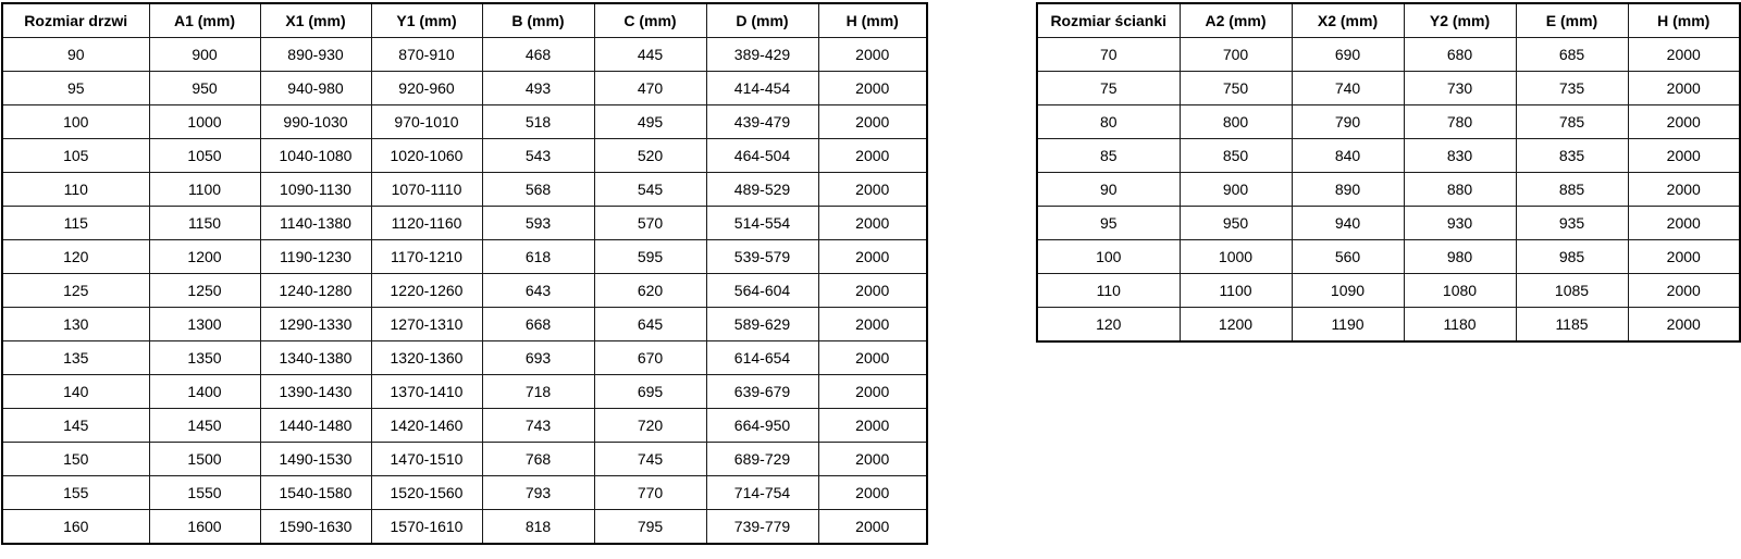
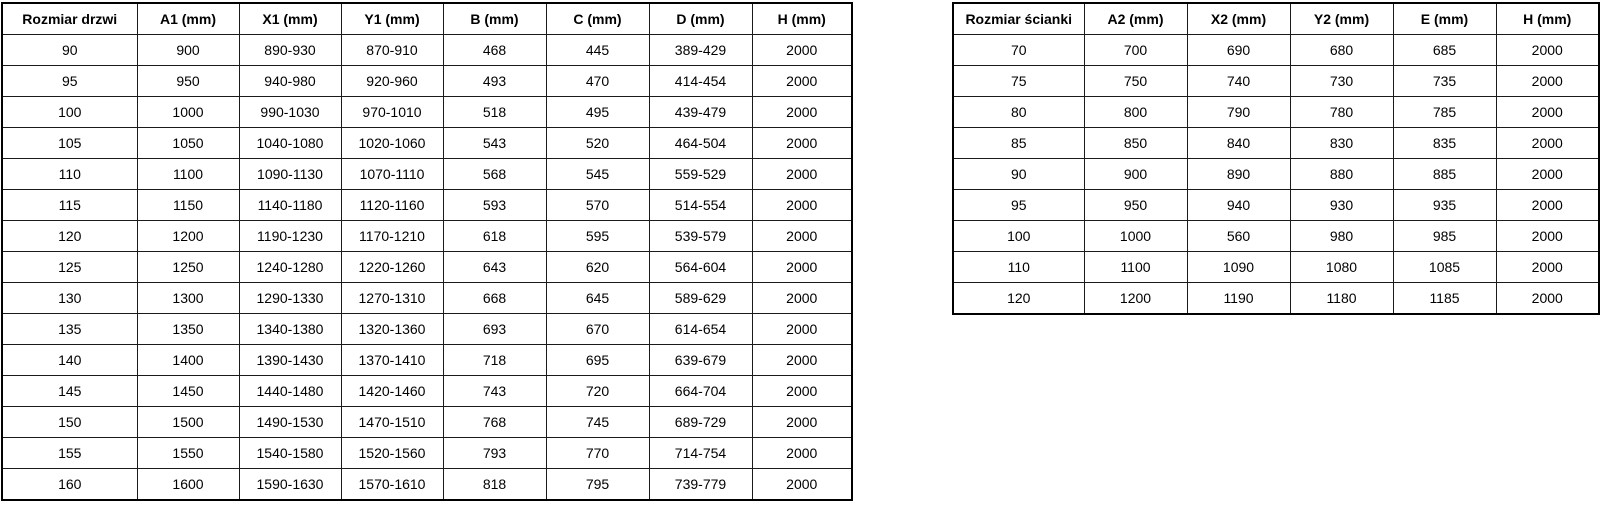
  Rozmiar drzwi	A1 (mm)	X1 (mm)	Y1 (mm)	B (mm)	C (mm)	D (mm)	H (mm)
  90	900	890-930	870-910	468	445	389-429	2000
  95	950	940-980	920-960	493	470	414-454	2000
  100	1000	990-1030	970-1010	518	495	439-479	2000
  105	1050	1040-1080	1020-1060	543	520	464-504	2000
- 110	1100	1090-1130	1070-1110	568	545	489-529	2000
+ 110	1100	1090-1130	1070-1110	568	545	559-529	2000
- 115	1150	1140-1380	1120-1160	593	570	514-554	2000
+ 115	1150	1140-1180	1120-1160	593	570	514-554	2000
  120	1200	1190-1230	1170-1210	618	595	539-579	2000
  125	1250	1240-1280	1220-1260	643	620	564-604	2000
  130	1300	1290-1330	1270-1310	668	645	589-629	2000
  135	1350	1340-1380	1320-1360	693	670	614-654	2000
  140	1400	1390-1430	1370-1410	718	695	639-679	2000
- 145	1450	1440-1480	1420-1460	743	720	664-950	2000
+ 145	1450	1440-1480	1420-1460	743	720	664-704	2000
  150	1500	1490-1530	1470-1510	768	745	689-729	2000
  155	1550	1540-1580	1520-1560	793	770	714-754	2000
  160	1600	1590-1630	1570-1610	818	795	739-779	2000
  Rozmiar ścianki	A2 (mm)	X2 (mm)	Y2 (mm)	E (mm)	H (mm)
  70	700	690	680	685	2000
  75	750	740	730	735	2000
  80	800	790	780	785	2000
  85	850	840	830	835	2000
  90	900	890	880	885	2000
  95	950	940	930	935	2000
  100	1000	560	980	985	2000
  110	1100	1090	1080	1085	2000
  120	1200	1190	1180	1185	2000
